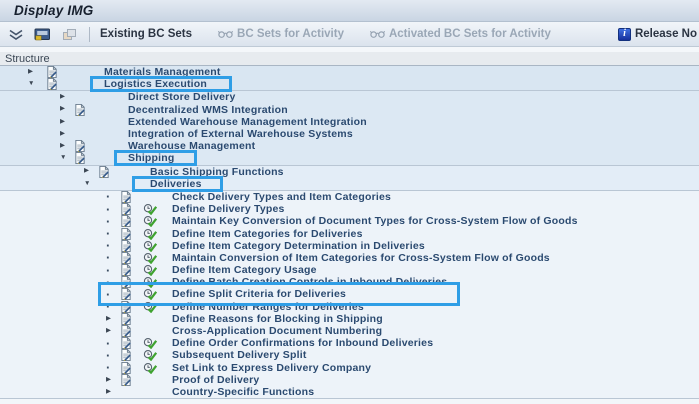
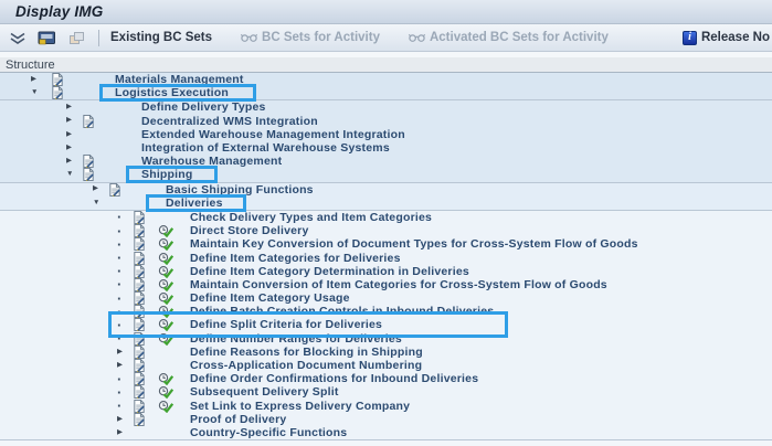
  Display IMG
  Existing BC Sets
  BC Sets for Activity
  Activated BC Sets for Activity
  Release No
  Structure
  Materials Management
  Logistics Execution
- Direct Store Delivery
+ Define Delivery Types
  Decentralized WMS Integration
  Extended Warehouse Management Integration
  Integration of External Warehouse Systems
  Warehouse Management
  Shipping
  Basic Shipping Functions
  Deliveries
  ·
  Check Delivery Types and Item Categories
  ·
- Define Delivery Types
+ Direct Store Delivery
  ·
  Maintain Key Conversion of Document Types for Cross-System Flow of Goods
  ·
  Define Item Categories for Deliveries
  ·
  Define Item Category Determination in Deliveries
  ·
  Maintain Conversion of Item Categories for Cross-System Flow of Goods
  ·
  Define Item Category Usage
  ·
  Define Batch Creation Controls in Inbound Deliveries
  ·
  Define Split Criteria for Deliveries
  ·
  Define Number Ranges for Deliveries
  Define Reasons for Blocking in Shipping
  Cross-Application Document Numbering
  ·
  Define Order Confirmations for Inbound Deliveries
  ·
  Subsequent Delivery Split
  ·
  Set Link to Express Delivery Company
  Proof of Delivery
  Country-Specific Functions
